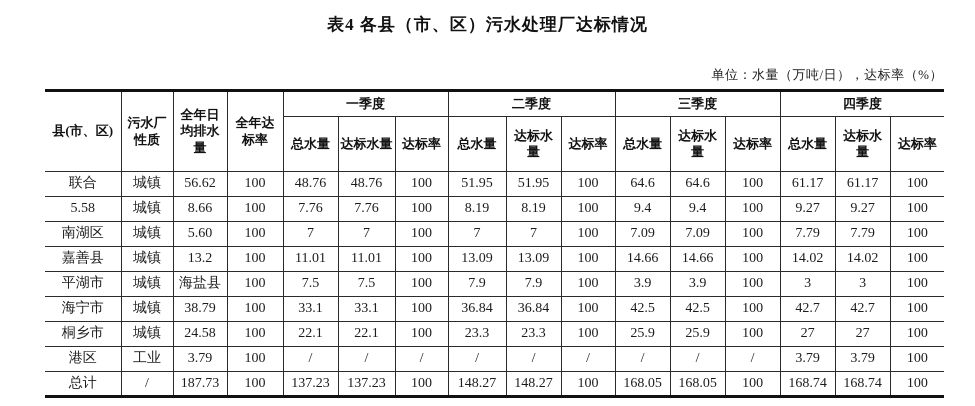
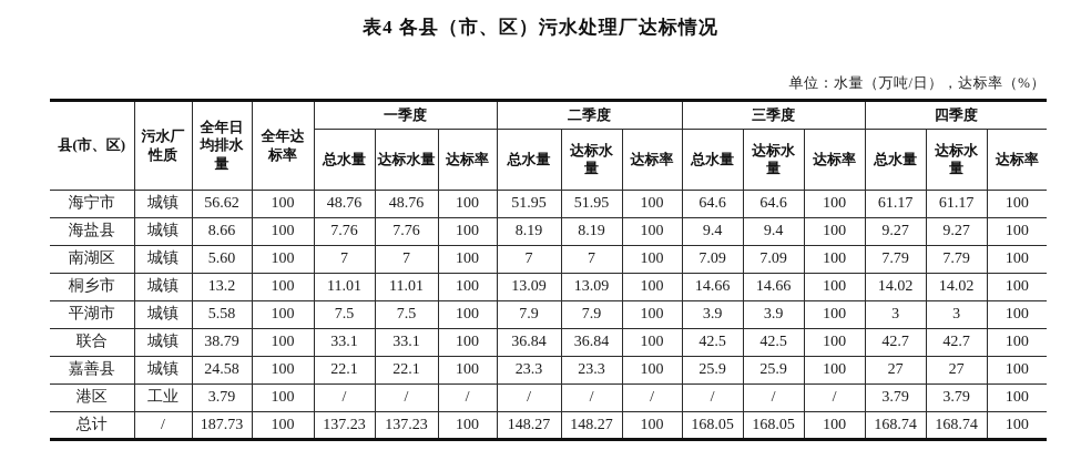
  表4 各县（市、区）污水处理厂达标情况
  单位：水量（万吨/日），达标率（%）
  县(市、区)	污水厂性质	全年日均排水量	全年达标率	一季度	二季度	三季度	四季度
  总水量	达标水量	达标率	总水量	达标水量	达标率	总水量	达标水量	达标率	总水量	达标水量	达标率
- 联合	城镇	56.62	100	48.76	48.76	100	51.95	51.95	100	64.6	64.6	100	61.17	61.17	100
+ 海宁市	城镇	56.62	100	48.76	48.76	100	51.95	51.95	100	64.6	64.6	100	61.17	61.17	100
- 5.58	城镇	8.66	100	7.76	7.76	100	8.19	8.19	100	9.4	9.4	100	9.27	9.27	100
+ 海盐县	城镇	8.66	100	7.76	7.76	100	8.19	8.19	100	9.4	9.4	100	9.27	9.27	100
  南湖区	城镇	5.60	100	7	7	100	7	7	100	7.09	7.09	100	7.79	7.79	100
- 嘉善县	城镇	13.2	100	11.01	11.01	100	13.09	13.09	100	14.66	14.66	100	14.02	14.02	100
+ 桐乡市	城镇	13.2	100	11.01	11.01	100	13.09	13.09	100	14.66	14.66	100	14.02	14.02	100
- 平湖市	城镇	海盐县	100	7.5	7.5	100	7.9	7.9	100	3.9	3.9	100	3	3	100
+ 平湖市	城镇	5.58	100	7.5	7.5	100	7.9	7.9	100	3.9	3.9	100	3	3	100
- 海宁市	城镇	38.79	100	33.1	33.1	100	36.84	36.84	100	42.5	42.5	100	42.7	42.7	100
+ 联合	城镇	38.79	100	33.1	33.1	100	36.84	36.84	100	42.5	42.5	100	42.7	42.7	100
- 桐乡市	城镇	24.58	100	22.1	22.1	100	23.3	23.3	100	25.9	25.9	100	27	27	100
+ 嘉善县	城镇	24.58	100	22.1	22.1	100	23.3	23.3	100	25.9	25.9	100	27	27	100
  港区	工业	3.79	100	/	/	/	/	/	/	/	/	/	3.79	3.79	100
  总计	/	187.73	100	137.23	137.23	100	148.27	148.27	100	168.05	168.05	100	168.74	168.74	100
